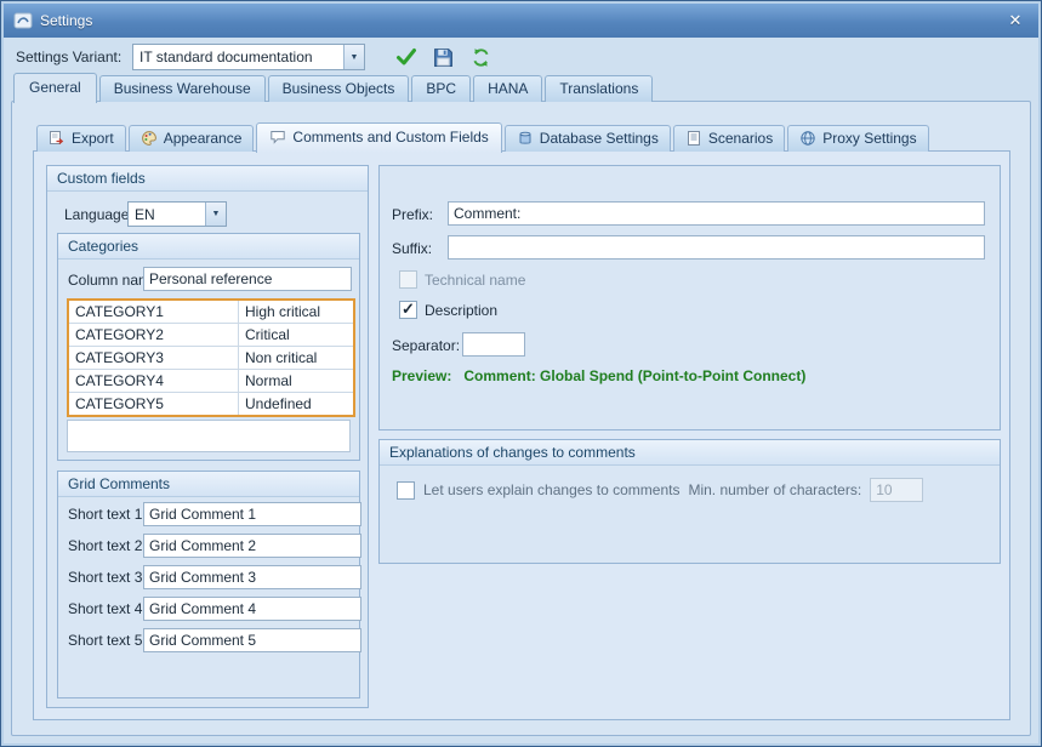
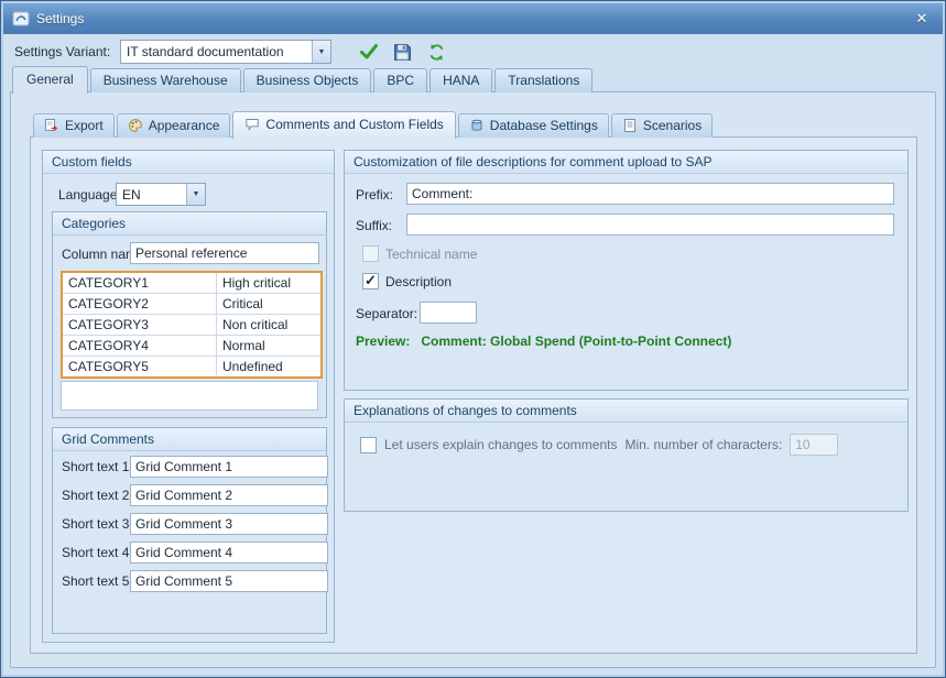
  Settings
  ✕
  Settings Variant:
  IT standard documentation
  General
  Business Warehouse
  Business Objects
  BPC
  HANA
  Translations
  Export
  Appearance
  Comments and Custom Fields
  Database Settings
  Scenarios
- Proxy Settings
  Custom fields
  Language
  EN
  Categories
  Column na
  Personal reference
  CATEGORY1
  High critical
  CATEGORY2
  Critical
  CATEGORY3
  Non critical
  CATEGORY4
  Normal
  CATEGORY5
  Undefined
  Grid Comments
  Short text 1
  Grid Comment 1
  Short text 2
  Grid Comment 2
  Short text 3
  Grid Comment 3
  Short text 4
  Grid Comment 4
  Short text 5
  Grid Comment 5
+ Customization of file descriptions for comment upload to SAP
  Prefix:
  Comment:
  Suffix:
  Technical name
  Description
  Separator:
  Preview:
  Comment: Global Spend (Point-to-Point Connect)
  Explanations of changes to comments
  Let users explain changes to comments
  Min. number of characters:
  10
